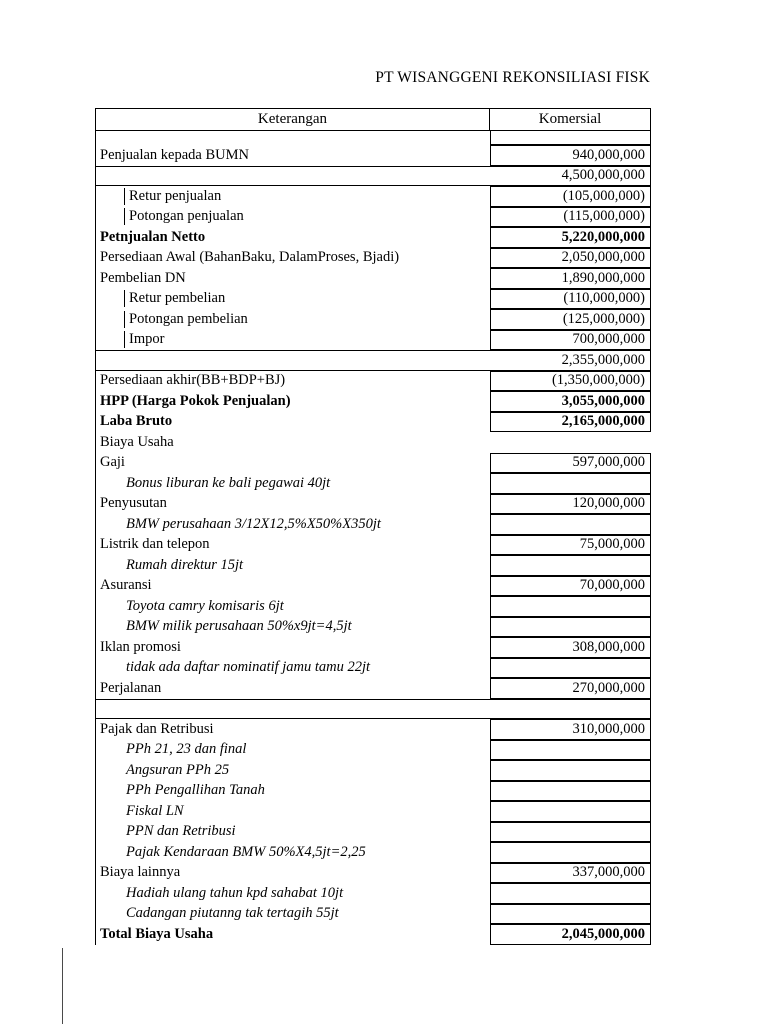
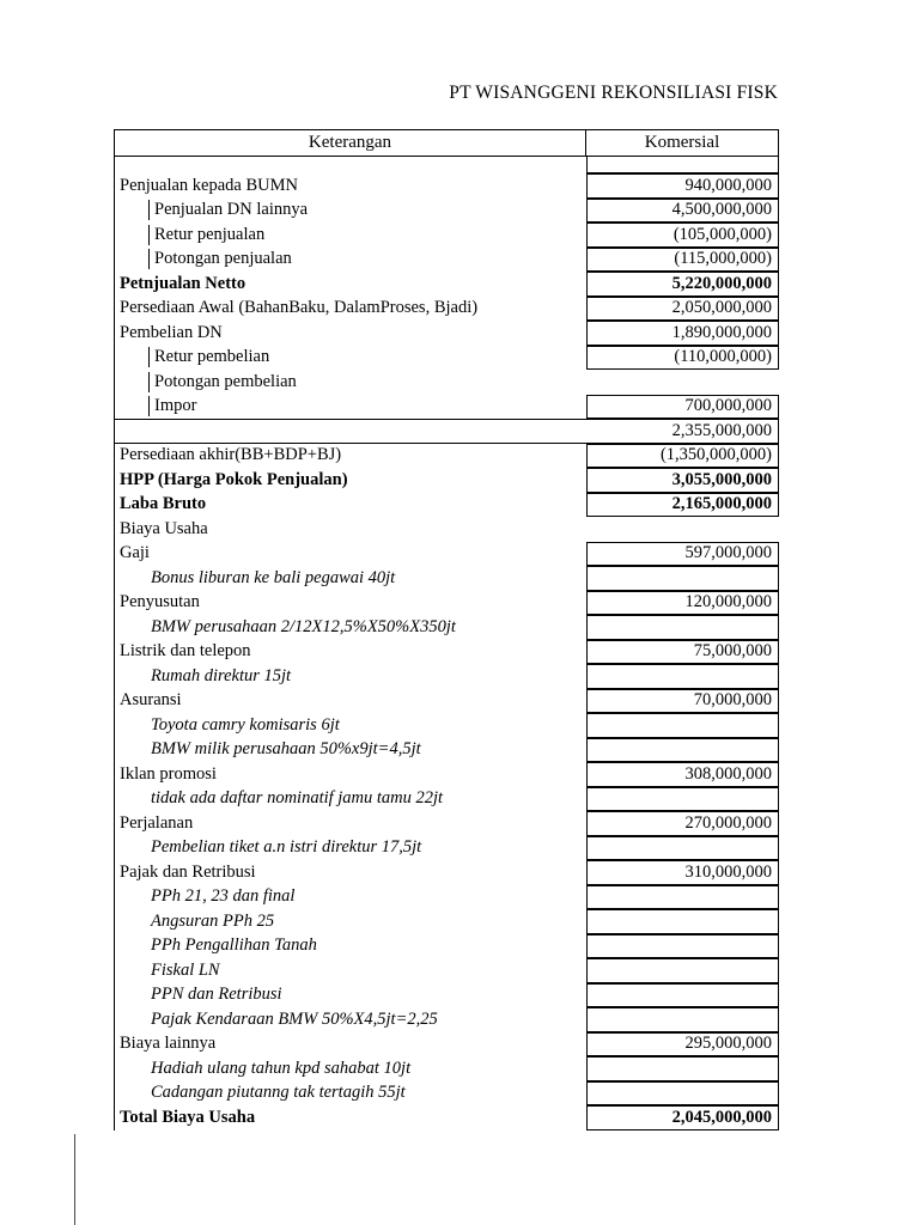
  PT WISANGGENI REKONSILIASI FISK
  Keterangan
  Komersial
  Penjualan kepada BUMN
  940,000,000
+ Penjualan DN lainnya
  4,500,000,000
  Retur penjualan
  (105,000,000)
  Potongan penjualan
  (115,000,000)
  Petnjualan Netto
  5,220,000,000
  Persediaan Awal (BahanBaku, DalamProses, Bjadi)
  2,050,000,000
  Pembelian DN
  1,890,000,000
  Retur pembelian
  (110,000,000)
  Potongan pembelian
- (125,000,000)
  Impor
  700,000,000
  2,355,000,000
  Persediaan akhir(BB+BDP+BJ)
  (1,350,000,000)
  HPP (Harga Pokok Penjualan)
  3,055,000,000
  Laba Bruto
  2,165,000,000
  Biaya Usaha
  Gaji
  597,000,000
  Bonus liburan ke bali pegawai 40jt
  Penyusutan
  120,000,000
- BMW perusahaan 3/12X12,5%X50%X350jt
+ BMW perusahaan 2/12X12,5%X50%X350jt
  Listrik dan telepon
  75,000,000
  Rumah direktur 15jt
  Asuransi
  70,000,000
  Toyota camry komisaris 6jt
  BMW milik perusahaan 50%x9jt=4,5jt
  Iklan promosi
  308,000,000
  tidak ada daftar nominatif jamu tamu 22jt
  Perjalanan
  270,000,000
+ Pembelian tiket a.n istri direktur 17,5jt
  Pajak dan Retribusi
  310,000,000
  PPh 21, 23 dan final
  Angsuran PPh 25
  PPh Pengallihan Tanah
  Fiskal LN
  PPN dan Retribusi
  Pajak Kendaraan BMW 50%X4,5jt=2,25
  Biaya lainnya
- 337,000,000
+ 295,000,000
  Hadiah ulang tahun kpd sahabat 10jt
  Cadangan piutanng tak tertagih 55jt
  Total Biaya Usaha
  2,045,000,000
